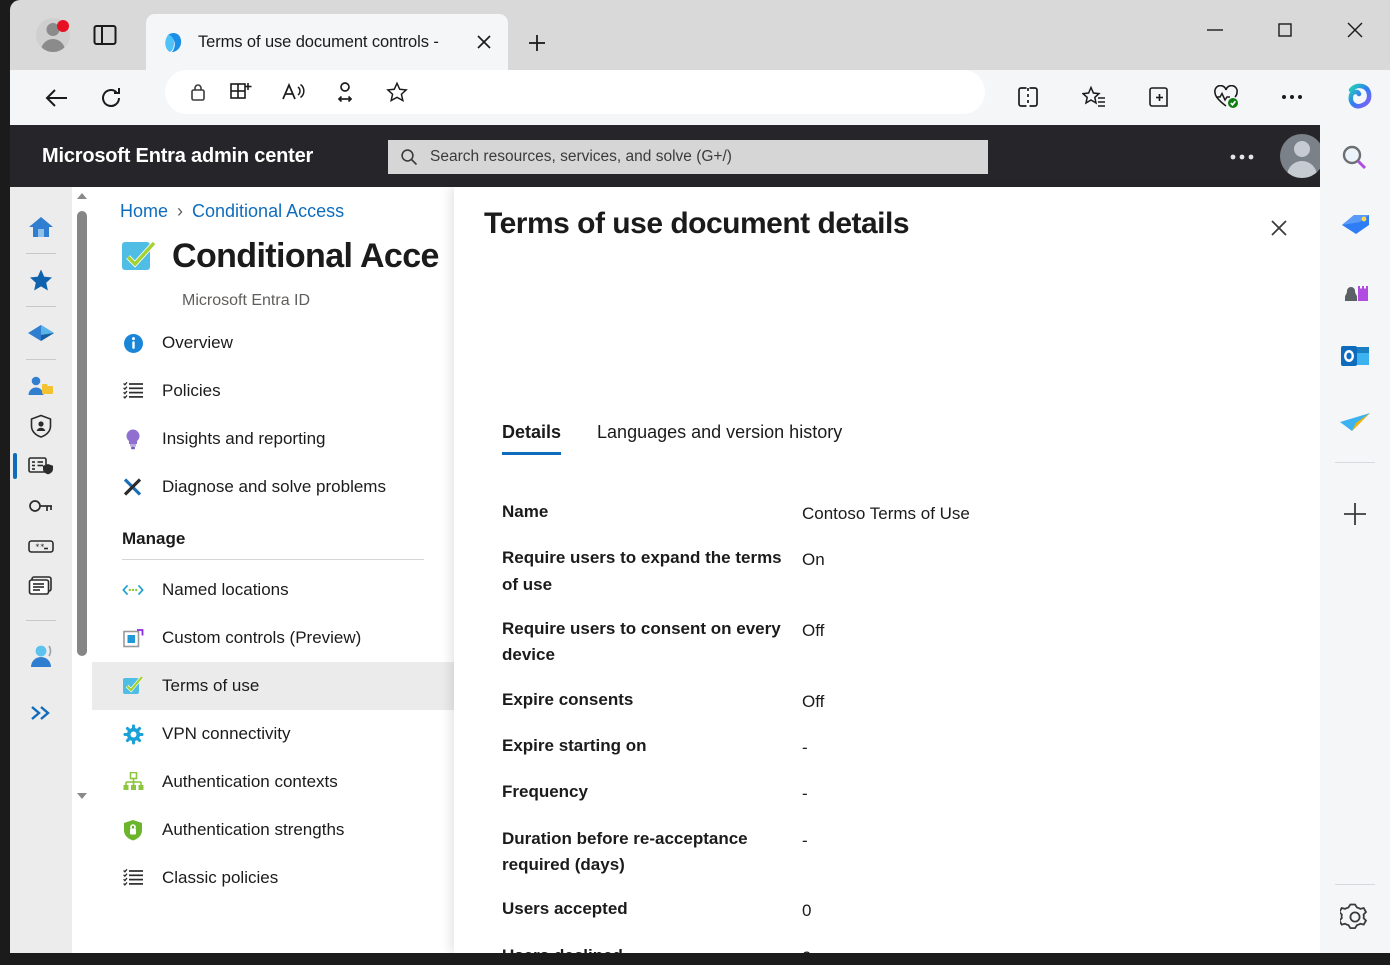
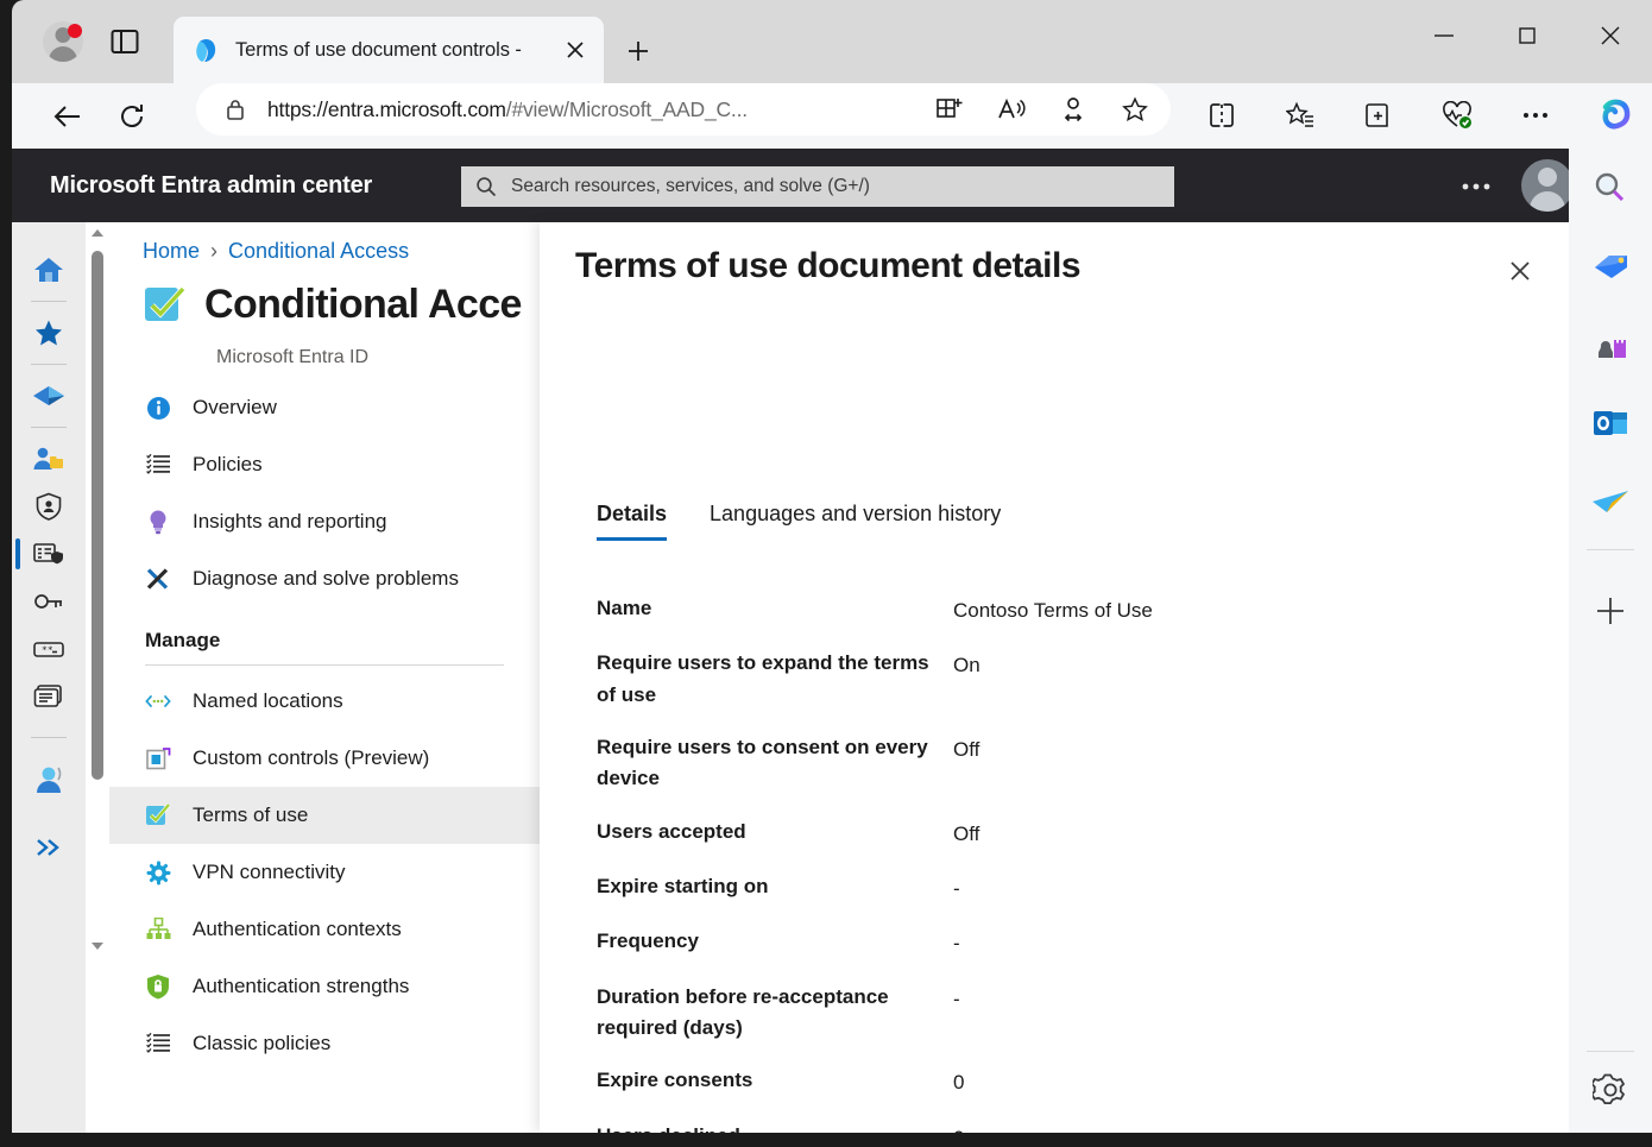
  Terms of use document controls -
+ https://entra.microsoft.com/#view/Microsoft_AAD_C...
  Microsoft Entra admin center
  Search resources, services, and solve (G+/)
  **
  Home › Conditional Access
  Conditional Acce
  Microsoft Entra ID
  Overview
  Policies
  Insights and reporting
  Diagnose and solve problems
  Manage
  Named locations
  Custom controls (Preview)
  Terms of use
  VPN connectivity
  Authentication contexts
  Authentication strengths
  Classic policies
  Terms of use document details
  Details
  Languages and version history
  Name
  Contoso Terms of Use
  Require users to expand the terms of use
  On
  Require users to consent on every device
  Off
- Expire consents
+ Users accepted
  Off
  Expire starting on
  -
  Frequency
  -
  Duration before re-acceptance required (days)
  -
- Users accepted
+ Expire consents
  0
